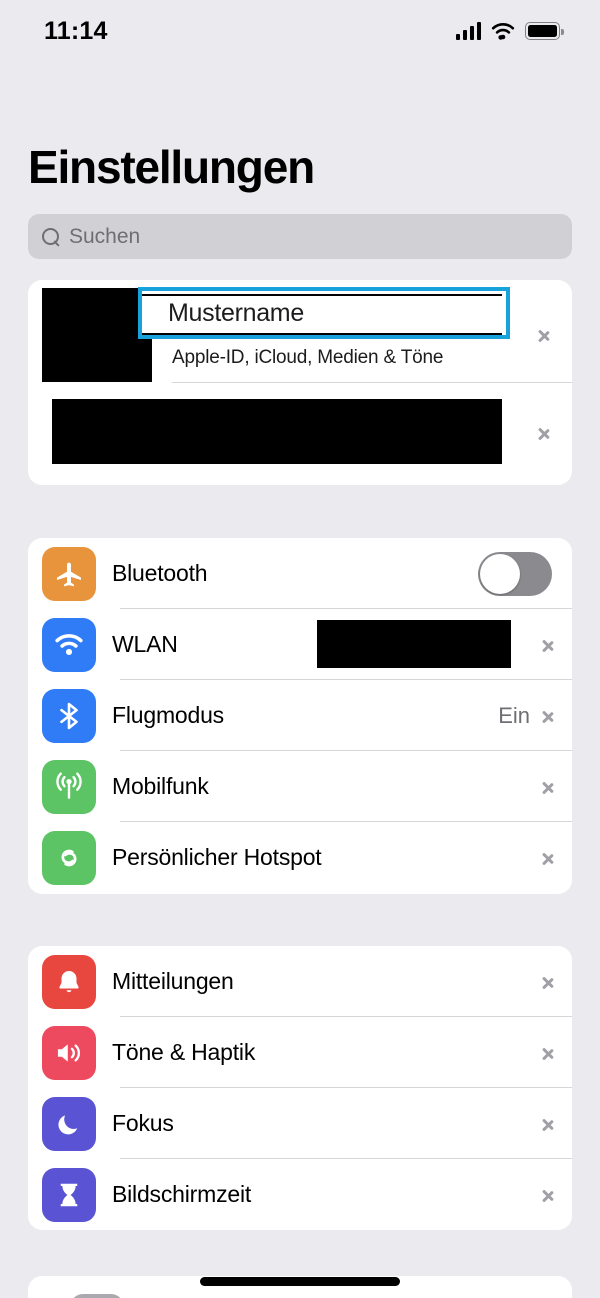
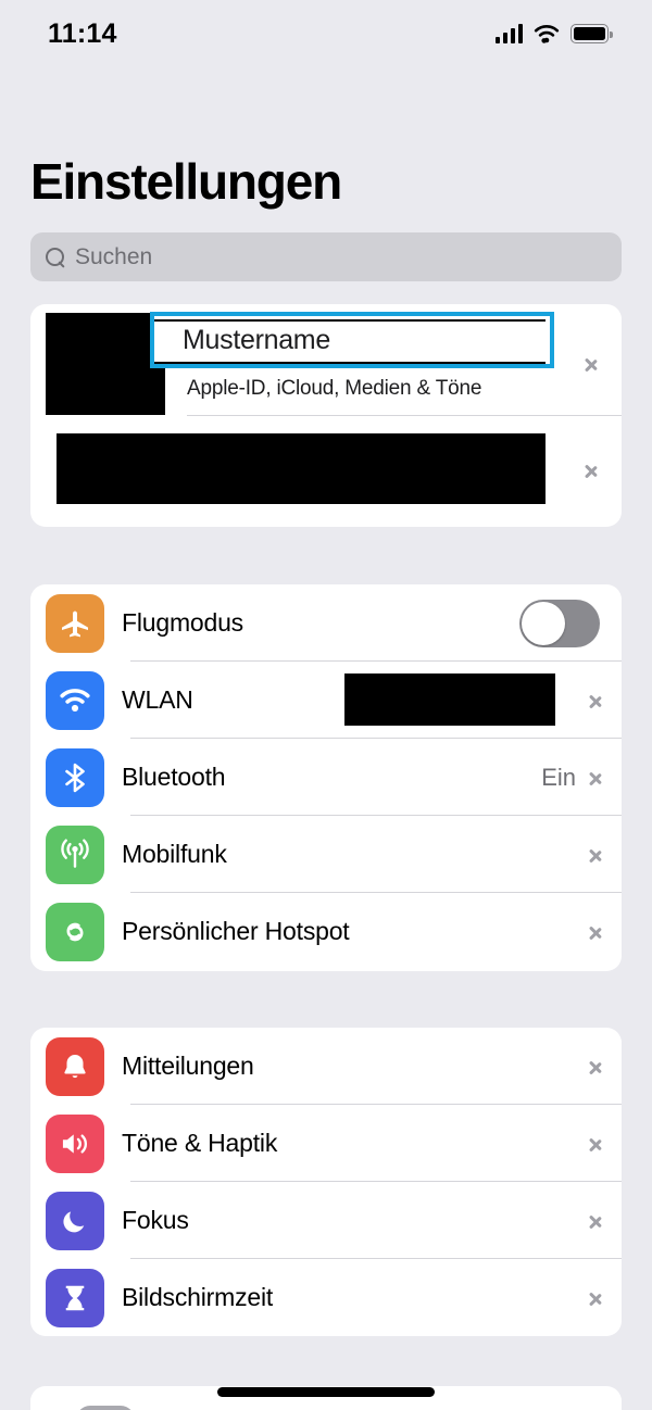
  11:14
  Einstellungen
  Suchen
  Apple-ID, iCloud, Medien & Töne
  Mustername
- Bluetooth
+ Flugmodus
  WLAN
- Flugmodus
+ Bluetooth
  Ein
  Mobilfunk
  Persönlicher Hotspot
  Mitteilungen
  Töne & Haptik
  Fokus
  Bildschirmzeit
